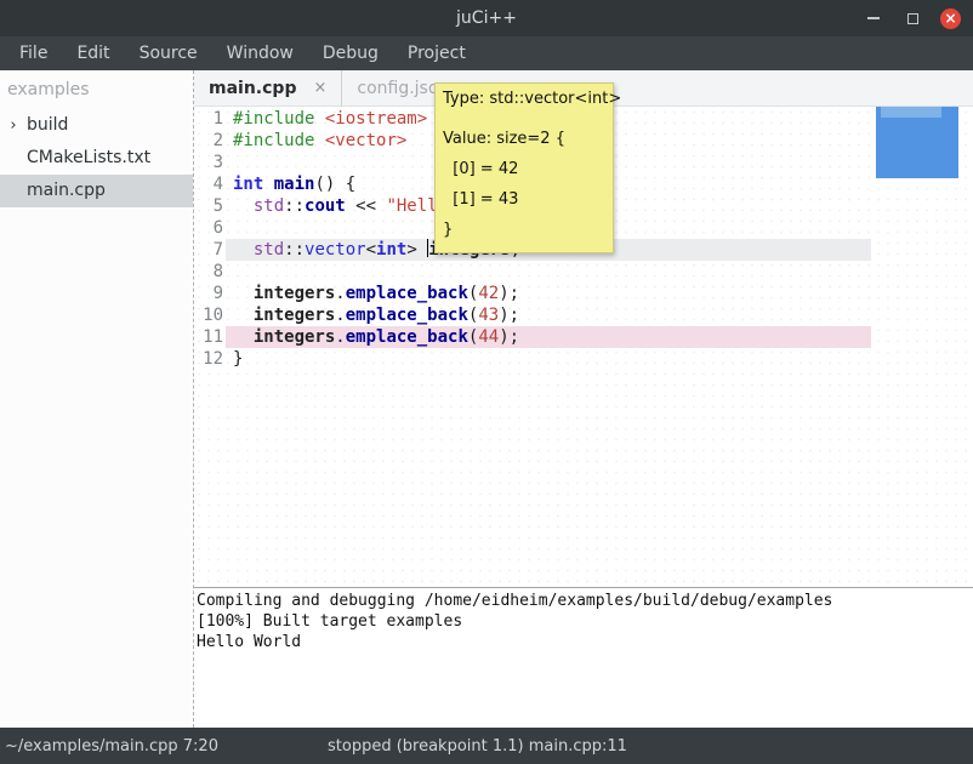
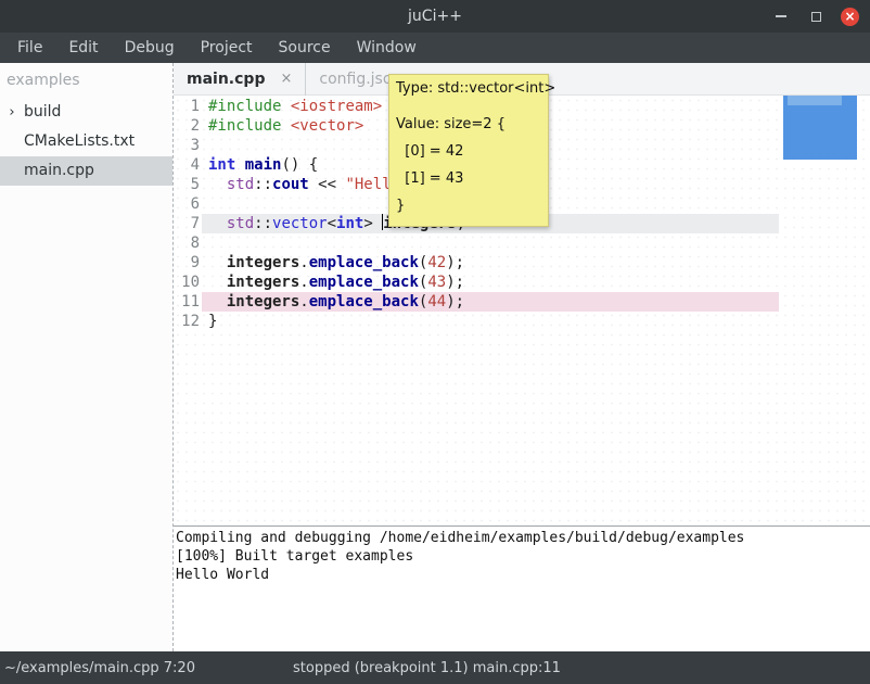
  juCi++
  ×
  File
  Edit
- Source
+ Debug
- Window
+ Project
- Debug
+ Source
- Project
+ Window
  examples
  ›
  build
  CMakeLists.txt
  main.cpp
  main.cpp
  ×
  config.js
  1
  #include <iostream>
  2
  #include <vector>
  3
  4
  int main() {
  5
  6
  7
  8
  9
  integers.emplace_back(42);
  10
  integers.emplace_back(43);
  11
  integers.emplace_back(44);
  12
  }
  Compiling and debugging /home/eidheim/examples/build/debug/examples
  [100%] Built target examples
  Hello World
  ~/examples/main.cpp 7:20
  stopped (breakpoint 1.1) main.cpp:11
  Type: std::vector<int>
  Value: size=2 {
  [0] = 42
  [1] = 43
  }
